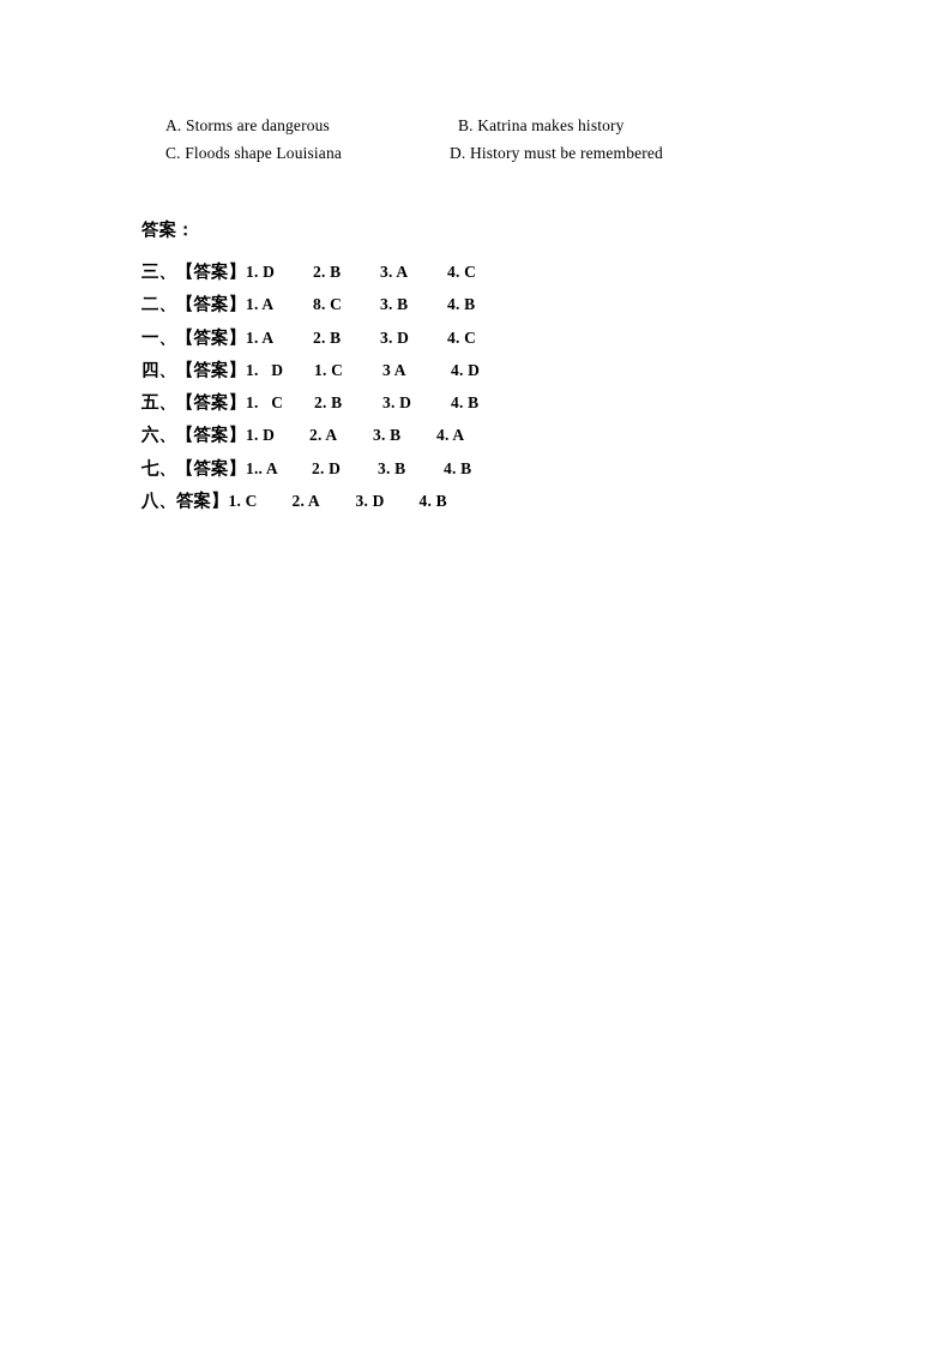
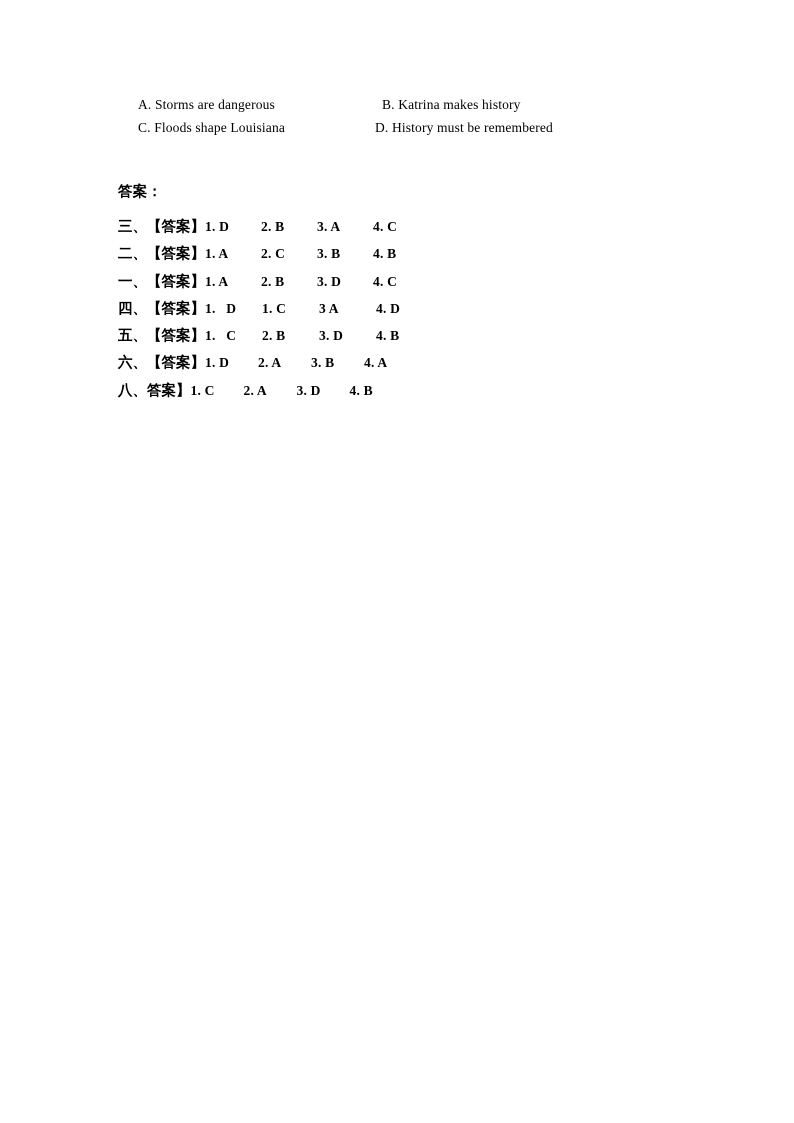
  A. Storms are dangerous B. Katrina makes history
  C. Floods shape Louisiana D. History must be remembered
  答案：
  三、【答案】1. D 2. B 3. A 4. C
- 二、【答案】1. A 8. C 3. B 4. B
+ 二、【答案】1. A 2. C 3. B 4. B
  一、【答案】1. A 2. B 3. D 4. C
  四、【答案】1. D 1. C 3 A 4. D
  五、【答案】1. C 2. B 3. D 4. B
  六、【答案】1. D 2. A 3. B 4. A
- 七、【答案】1.. A 2. D 3. B 4. B
  八、答案】1. C 2. A 3. D 4. B
